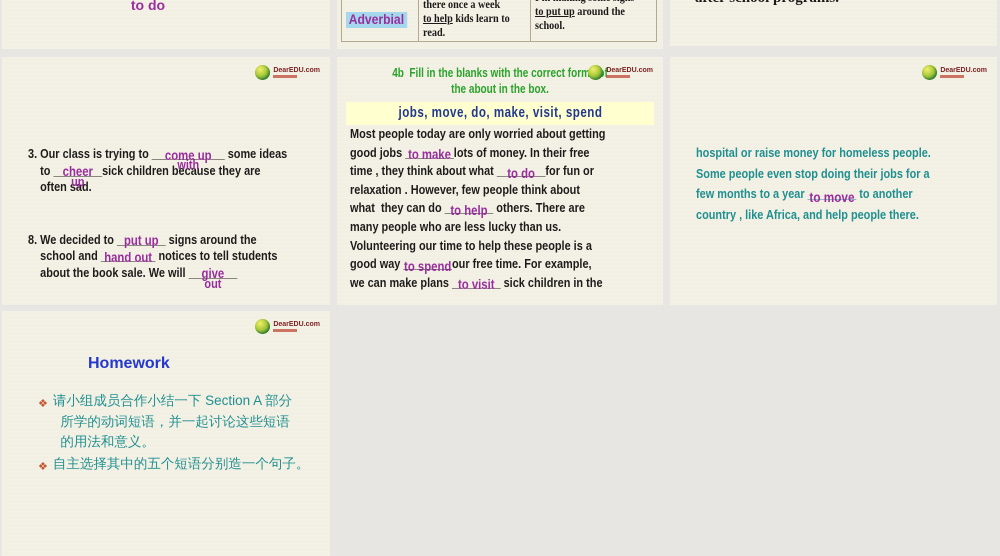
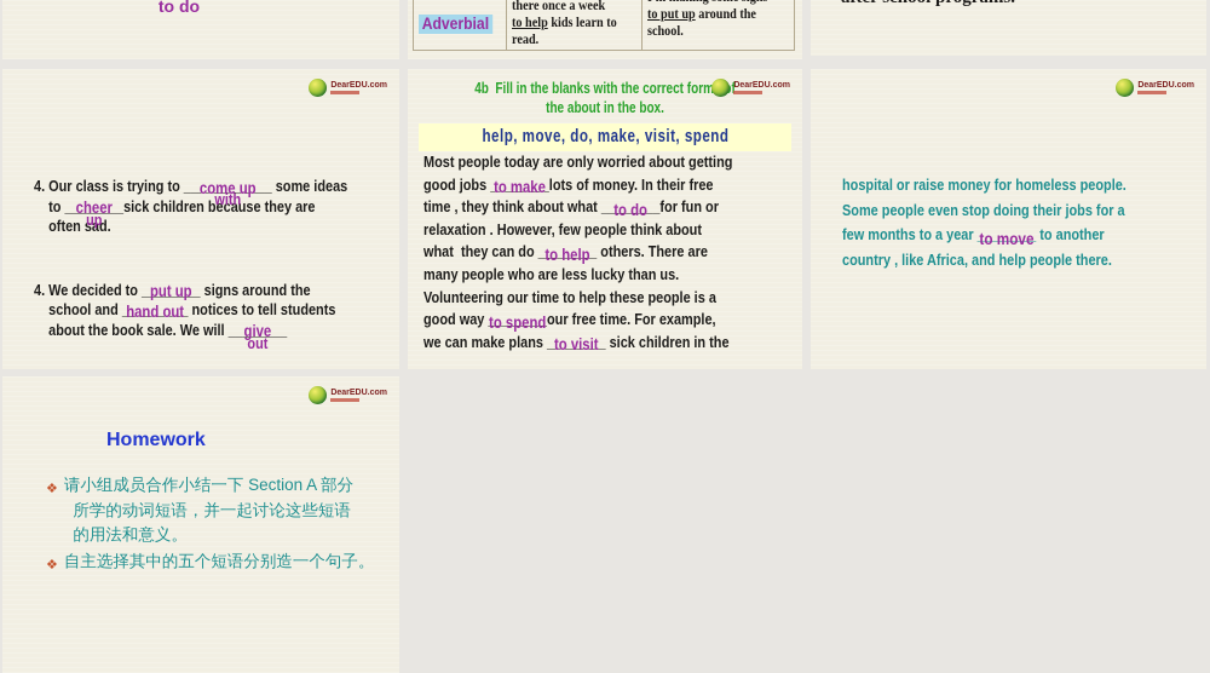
  to do
  Adverbial
  there once a week
  to help kids learn to
  read.
  to put up around the
  school.
- 3. Our class is trying to ____________
+ 4. Our class is trying to ____________
  come up
  with
  some ideas
  to ________
  cheer
  up
  sick children because they are
  often sad.
- 8. We decided to ________
+ 4. We decided to ________
  put up
  signs around the
  school and _________
  hand out
  notices to tell students
  about the book sale. We will ________
  give
  out
  4b Fill in the blanks with the correct formf
  the about in the box.
- jobs, move, do, make, visit, spend
+ help, move, do, make, visit, spend
  Most people today are only worried about getting
  good jobs ________
  to make
  lots of money. In their free
  time , they think about what ________
  to do
  for fun or
  relaxation . However, few people think about
  what they can do ________
  to help
  others. There are
  many people who are less lucky than us.
  Volunteering our time to help these people is a
  good way ________
  to spend
  our free time. For example,
  we can make plans ________
  to visit
  sick children in the
  hospital or raise money for homeless people.
  Some people even stop doing their jobs for a
  few months to a year ________
  to move
  to another
  country , like Africa, and help people there.
  Homework
  ❖
  请小组成员合作小结一下 Section A 部分
  所学的动词短语，并一起讨论这些短语
  的用法和意义。
  ❖
  自主选择其中的五个短语分别造一个句子。
